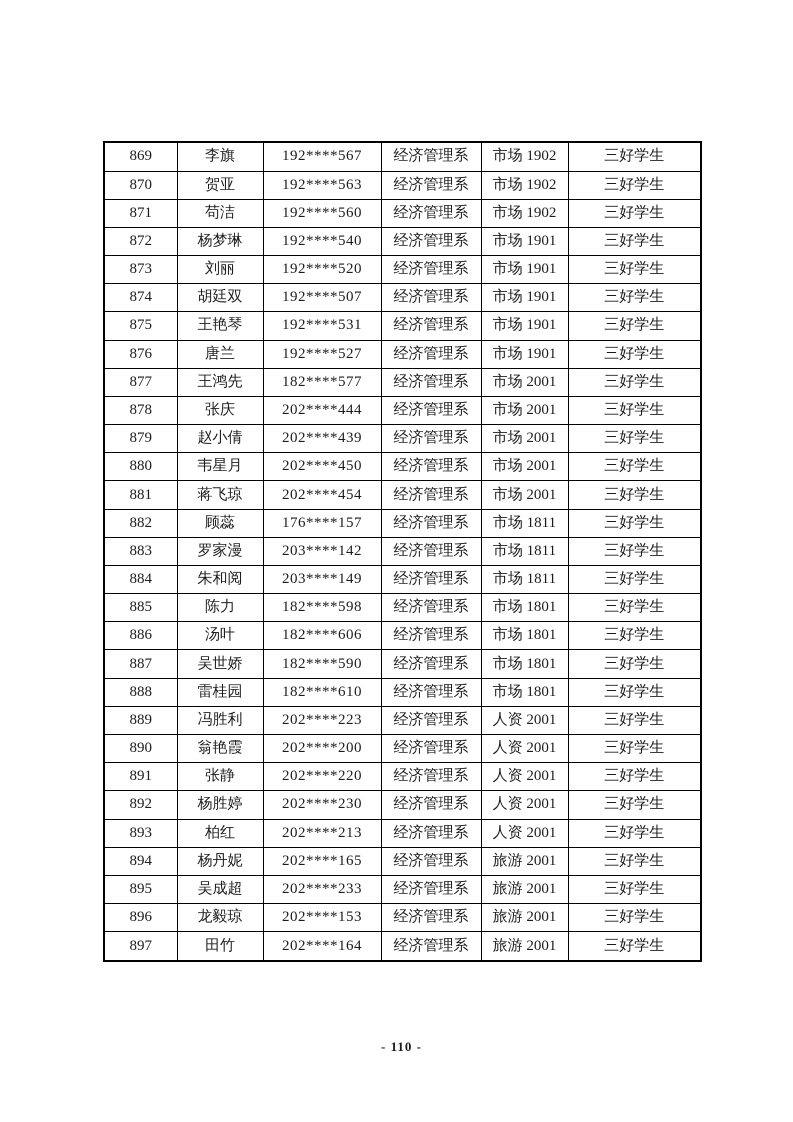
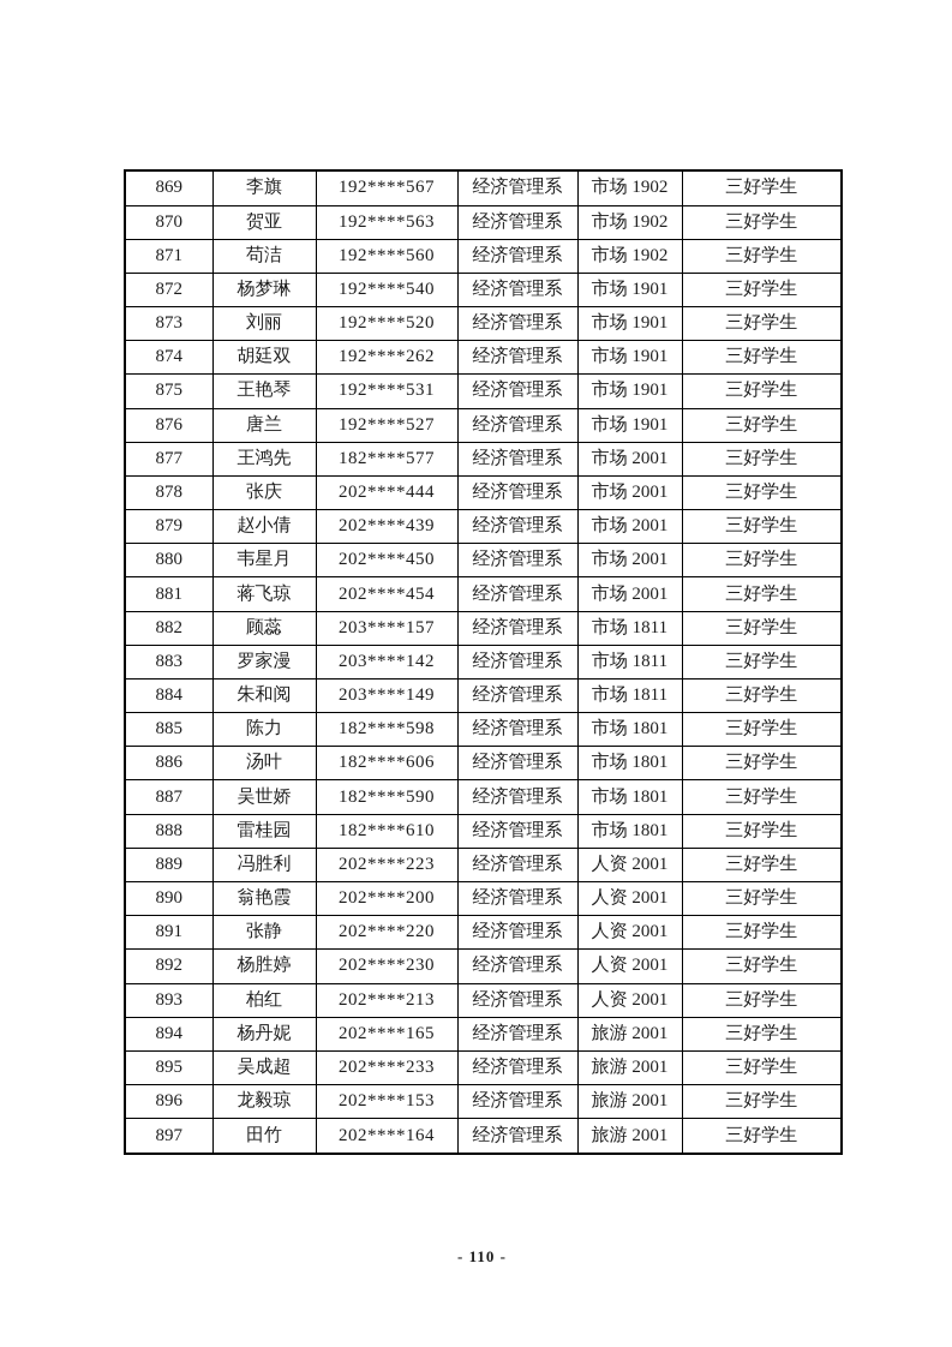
  869	李旗	192****567	经济管理系	市场 1902	三好学生
  870	贺亚	192****563	经济管理系	市场 1902	三好学生
  871	苟洁	192****560	经济管理系	市场 1902	三好学生
  872	杨梦琳	192****540	经济管理系	市场 1901	三好学生
  873	刘丽	192****520	经济管理系	市场 1901	三好学生
- 874	胡廷双	192****507	经济管理系	市场 1901	三好学生
+ 874	胡廷双	192****262	经济管理系	市场 1901	三好学生
  875	王艳琴	192****531	经济管理系	市场 1901	三好学生
  876	唐兰	192****527	经济管理系	市场 1901	三好学生
  877	王鸿先	182****577	经济管理系	市场 2001	三好学生
  878	张庆	202****444	经济管理系	市场 2001	三好学生
  879	赵小倩	202****439	经济管理系	市场 2001	三好学生
  880	韦星月	202****450	经济管理系	市场 2001	三好学生
  881	蒋飞琼	202****454	经济管理系	市场 2001	三好学生
- 882	顾蕊	176****157	经济管理系	市场 1811	三好学生
+ 882	顾蕊	203****157	经济管理系	市场 1811	三好学生
  883	罗家漫	203****142	经济管理系	市场 1811	三好学生
  884	朱和阅	203****149	经济管理系	市场 1811	三好学生
  885	陈力	182****598	经济管理系	市场 1801	三好学生
  886	汤叶	182****606	经济管理系	市场 1801	三好学生
  887	吴世娇	182****590	经济管理系	市场 1801	三好学生
  888	雷桂园	182****610	经济管理系	市场 1801	三好学生
  889	冯胜利	202****223	经济管理系	人资 2001	三好学生
  890	翁艳霞	202****200	经济管理系	人资 2001	三好学生
  891	张静	202****220	经济管理系	人资 2001	三好学生
  892	杨胜婷	202****230	经济管理系	人资 2001	三好学生
  893	柏红	202****213	经济管理系	人资 2001	三好学生
  894	杨丹妮	202****165	经济管理系	旅游 2001	三好学生
  895	吴成超	202****233	经济管理系	旅游 2001	三好学生
  896	龙毅琼	202****153	经济管理系	旅游 2001	三好学生
  897	田竹	202****164	经济管理系	旅游 2001	三好学生
  - 110 -
